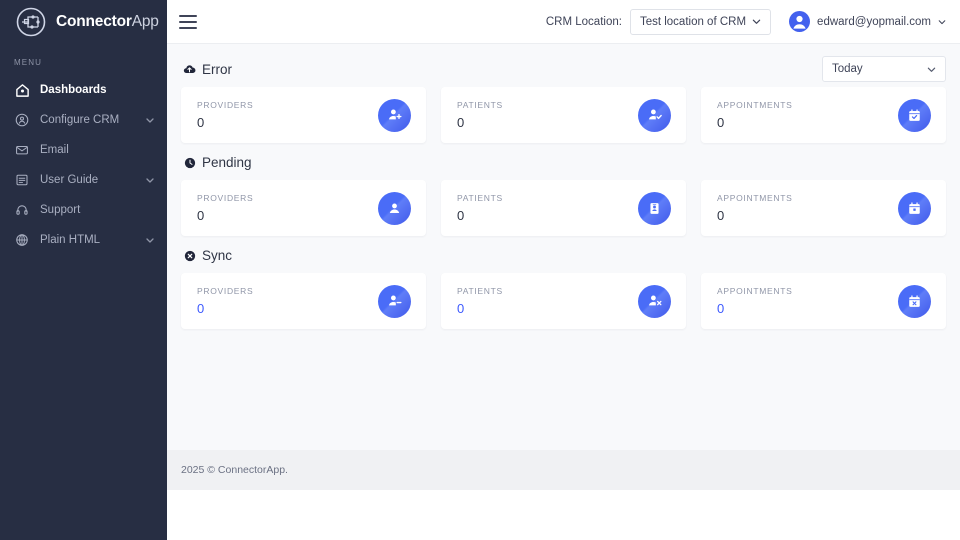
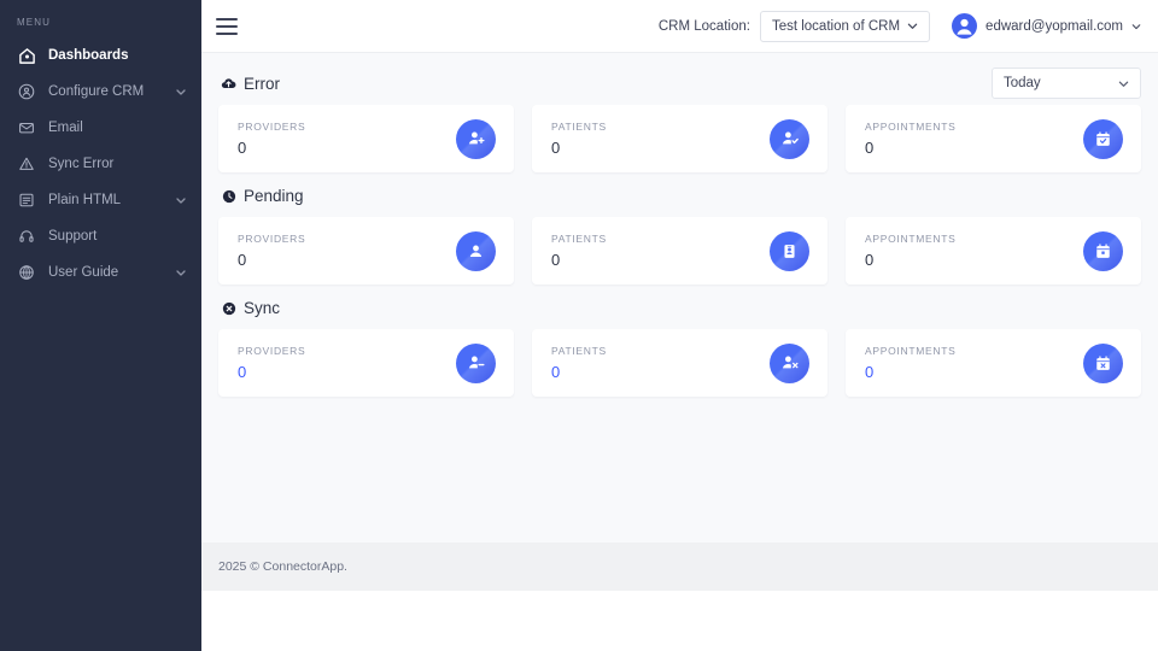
- ConnectorApp
  MENU
  Dashboards
  Configure CRM
  Email
+ Sync Error
- User Guide
+ Plain HTML
  Support
- Plain HTML
+ User Guide
  CRM Location:
  Test location of CRM
  edward@yopmail.com
  Today
  Error
  PROVIDERS
  0
  PATIENTS
  0
  APPOINTMENTS
  0
  Pending
  PROVIDERS
  0
  PATIENTS
  0
  APPOINTMENTS
  0
  Sync
  PROVIDERS
  0
  PATIENTS
  0
  APPOINTMENTS
  0
  2025 © ConnectorApp.
